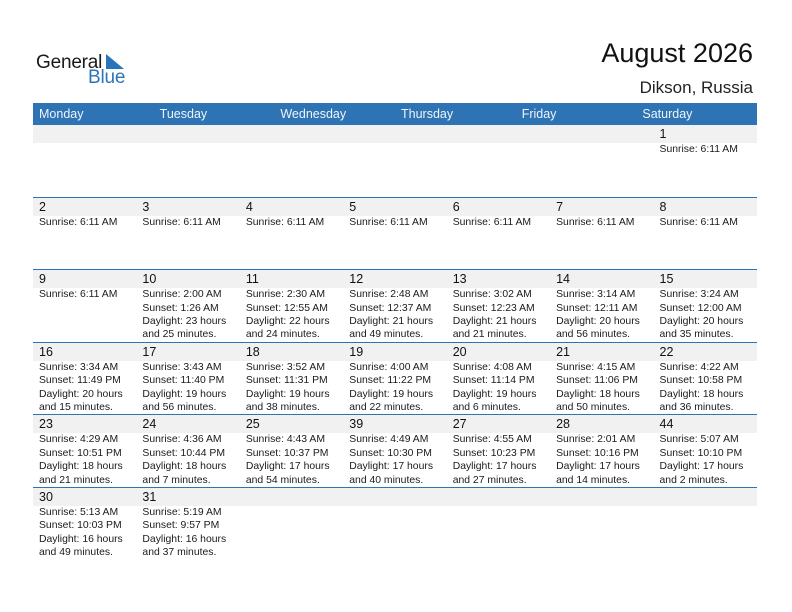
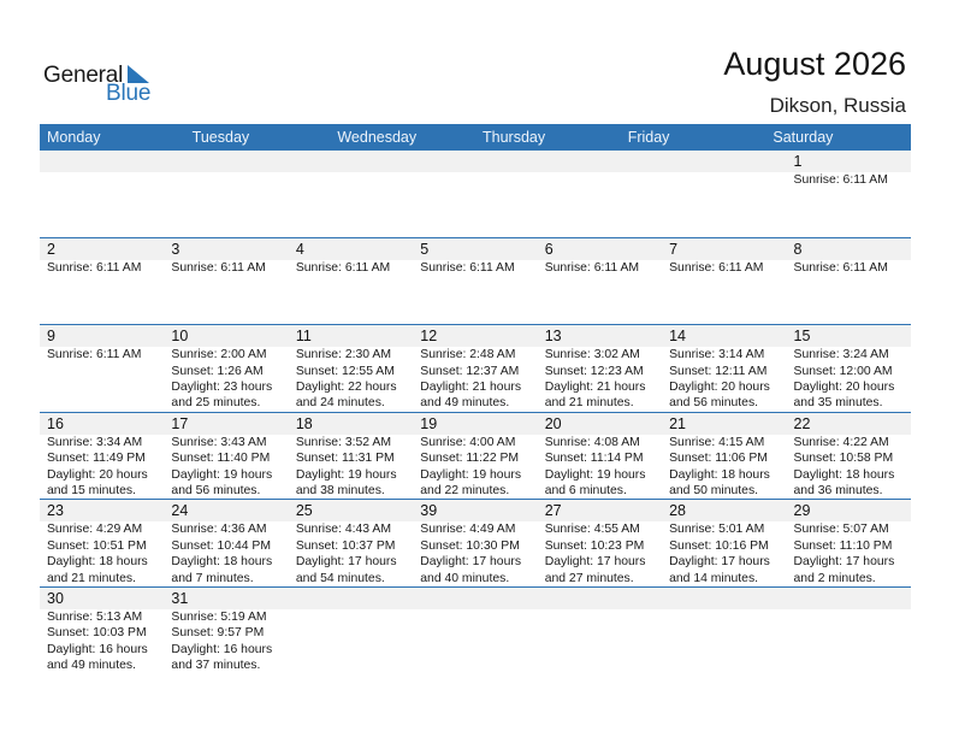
  General
  Blue
  August 2026
  Dikson, Russia
  Monday
  Tuesday
  Wednesday
  Thursday
  Friday
  Saturday
  1
  Sunrise: 6:11 AM
  2
  Sunrise: 6:11 AM
  3
  Sunrise: 6:11 AM
  4
  Sunrise: 6:11 AM
  5
  Sunrise: 6:11 AM
  6
  Sunrise: 6:11 AM
  7
  Sunrise: 6:11 AM
  8
  Sunrise: 6:11 AM
  9
  Sunrise: 6:11 AM
  10
  Sunrise: 2:00 AM
  Sunset: 1:26 AM
  Daylight: 23 hours
  and 25 minutes.
  11
  Sunrise: 2:30 AM
  Sunset: 12:55 AM
  Daylight: 22 hours
  and 24 minutes.
  12
  Sunrise: 2:48 AM
  Sunset: 12:37 AM
  Daylight: 21 hours
  and 49 minutes.
  13
  Sunrise: 3:02 AM
  Sunset: 12:23 AM
  Daylight: 21 hours
  and 21 minutes.
  14
  Sunrise: 3:14 AM
  Sunset: 12:11 AM
  Daylight: 20 hours
  and 56 minutes.
  15
  Sunrise: 3:24 AM
  Sunset: 12:00 AM
  Daylight: 20 hours
  and 35 minutes.
  16
  Sunrise: 3:34 AM
  Sunset: 11:49 PM
  Daylight: 20 hours
  and 15 minutes.
  17
  Sunrise: 3:43 AM
  Sunset: 11:40 PM
  Daylight: 19 hours
  and 56 minutes.
  18
  Sunrise: 3:52 AM
  Sunset: 11:31 PM
  Daylight: 19 hours
  and 38 minutes.
  19
  Sunrise: 4:00 AM
  Sunset: 11:22 PM
  Daylight: 19 hours
  and 22 minutes.
  20
  Sunrise: 4:08 AM
  Sunset: 11:14 PM
  Daylight: 19 hours
  and 6 minutes.
  21
  Sunrise: 4:15 AM
  Sunset: 11:06 PM
  Daylight: 18 hours
  and 50 minutes.
  22
  Sunrise: 4:22 AM
  Sunset: 10:58 PM
  Daylight: 18 hours
  and 36 minutes.
  23
  Sunrise: 4:29 AM
  Sunset: 10:51 PM
  Daylight: 18 hours
  and 21 minutes.
  24
  Sunrise: 4:36 AM
  Sunset: 10:44 PM
  Daylight: 18 hours
  and 7 minutes.
  25
  Sunrise: 4:43 AM
  Sunset: 10:37 PM
  Daylight: 17 hours
  and 54 minutes.
  39
  Sunrise: 4:49 AM
  Sunset: 10:30 PM
  Daylight: 17 hours
  and 40 minutes.
  27
  Sunrise: 4:55 AM
  Sunset: 10:23 PM
  Daylight: 17 hours
  and 27 minutes.
  28
- Sunrise: 2:01 AM
+ Sunrise: 5:01 AM
  Sunset: 10:16 PM
  Daylight: 17 hours
  and 14 minutes.
- 44
+ 29
  Sunrise: 5:07 AM
- Sunset: 10:10 PM
+ Sunset: 11:10 PM
  Daylight: 17 hours
  and 2 minutes.
  30
  Sunrise: 5:13 AM
  Sunset: 10:03 PM
  Daylight: 16 hours
  and 49 minutes.
  31
  Sunrise: 5:19 AM
  Sunset: 9:57 PM
  Daylight: 16 hours
  and 37 minutes.
